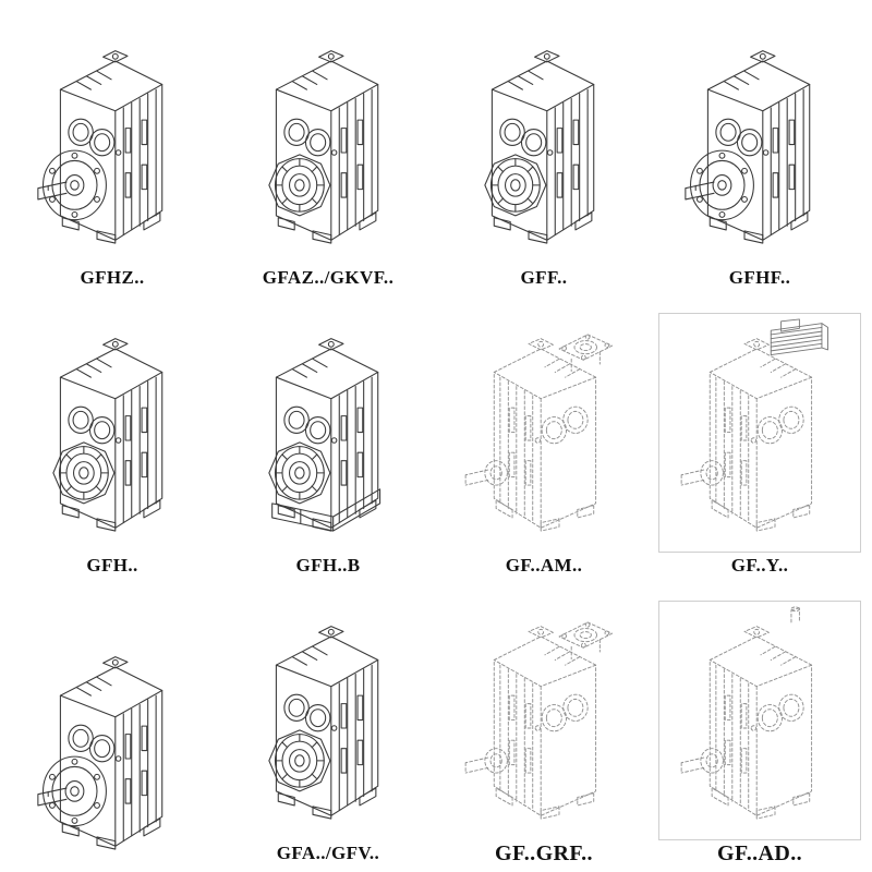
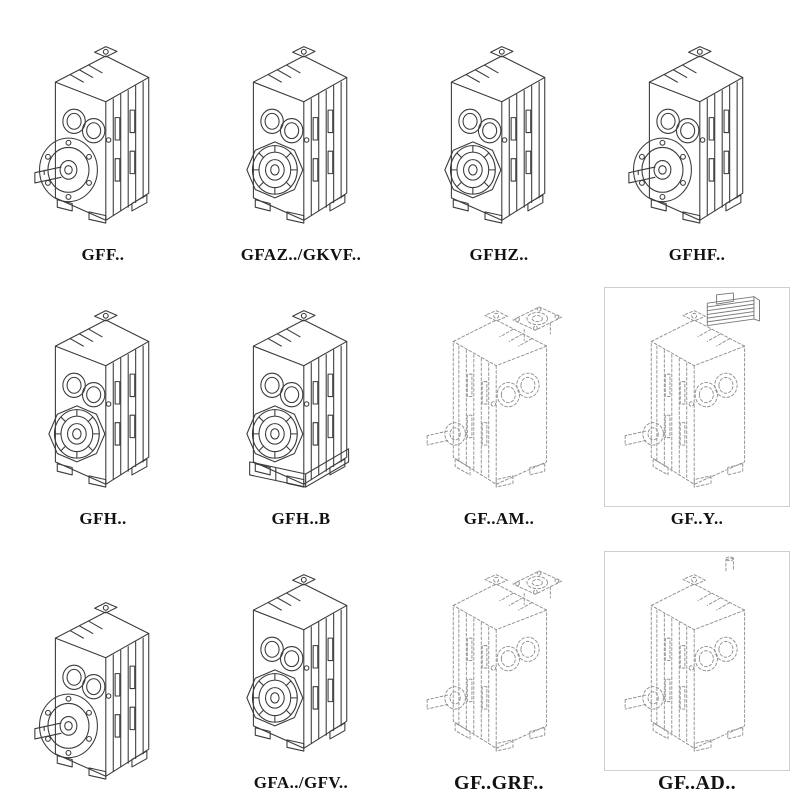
- GFHZ..
+ GFF..
  GFAZ../GKVF..
- GFF..
+ GFHZ..
  GFHF..
  GFH..
  GFH..B
  GF..AM..
  GF..Y..
  GFA../GFV..
  GF..GRF..
  GF..AD..
